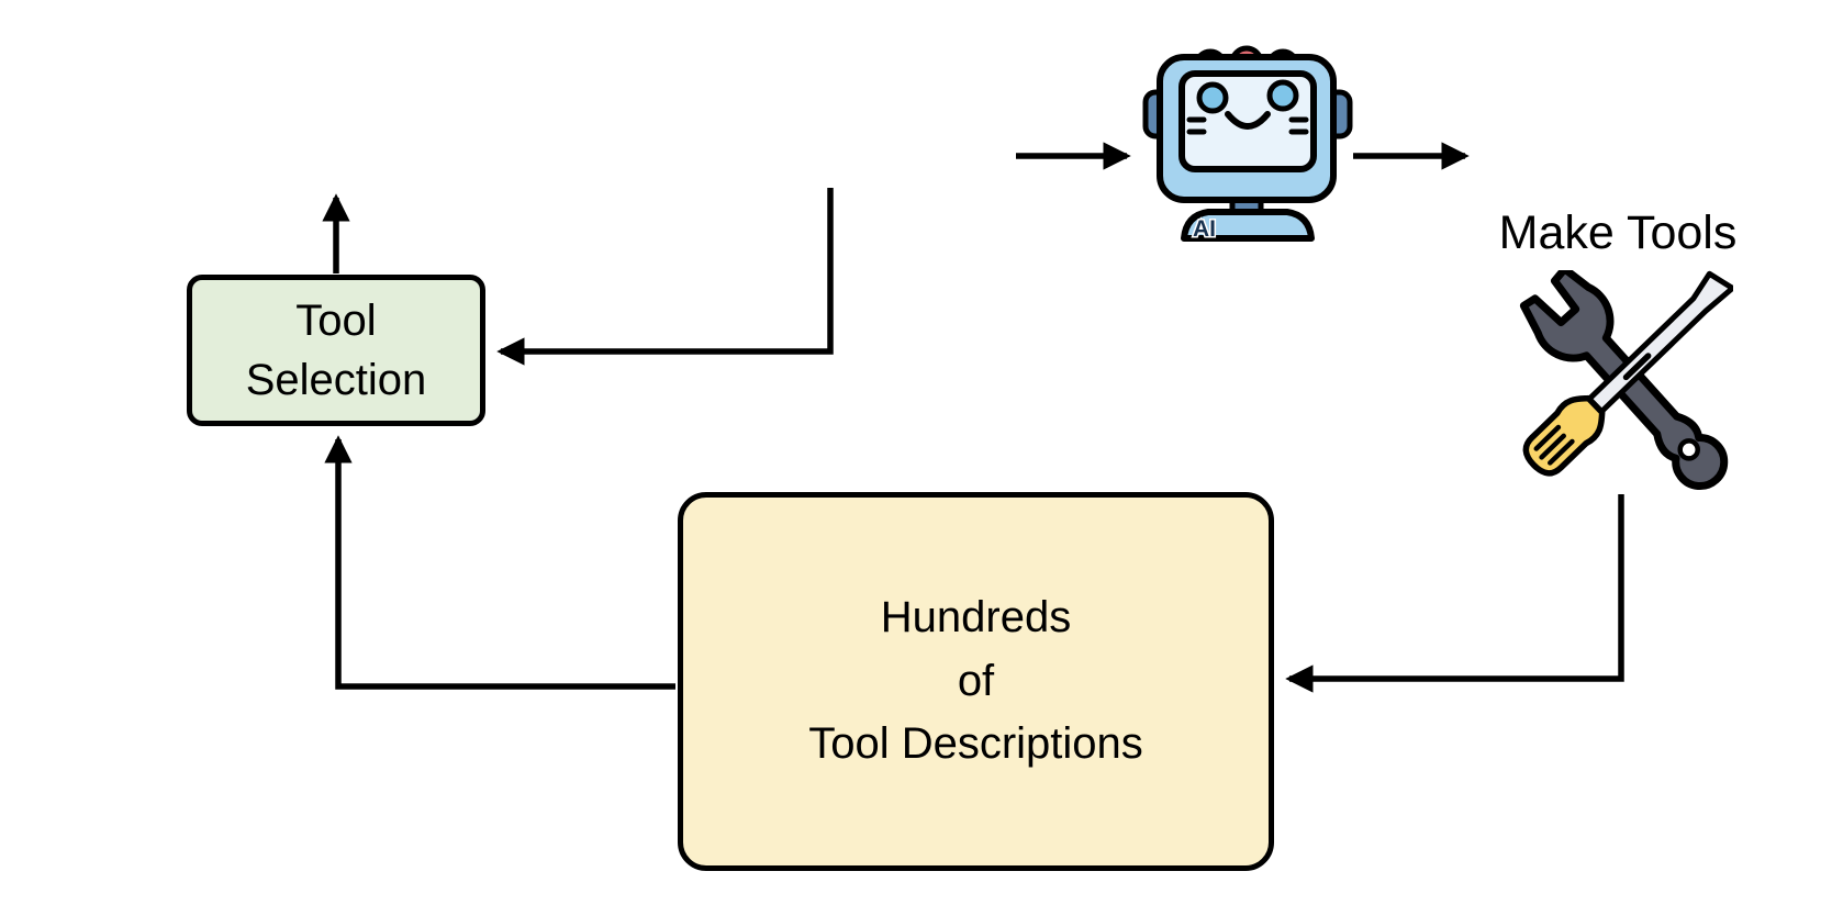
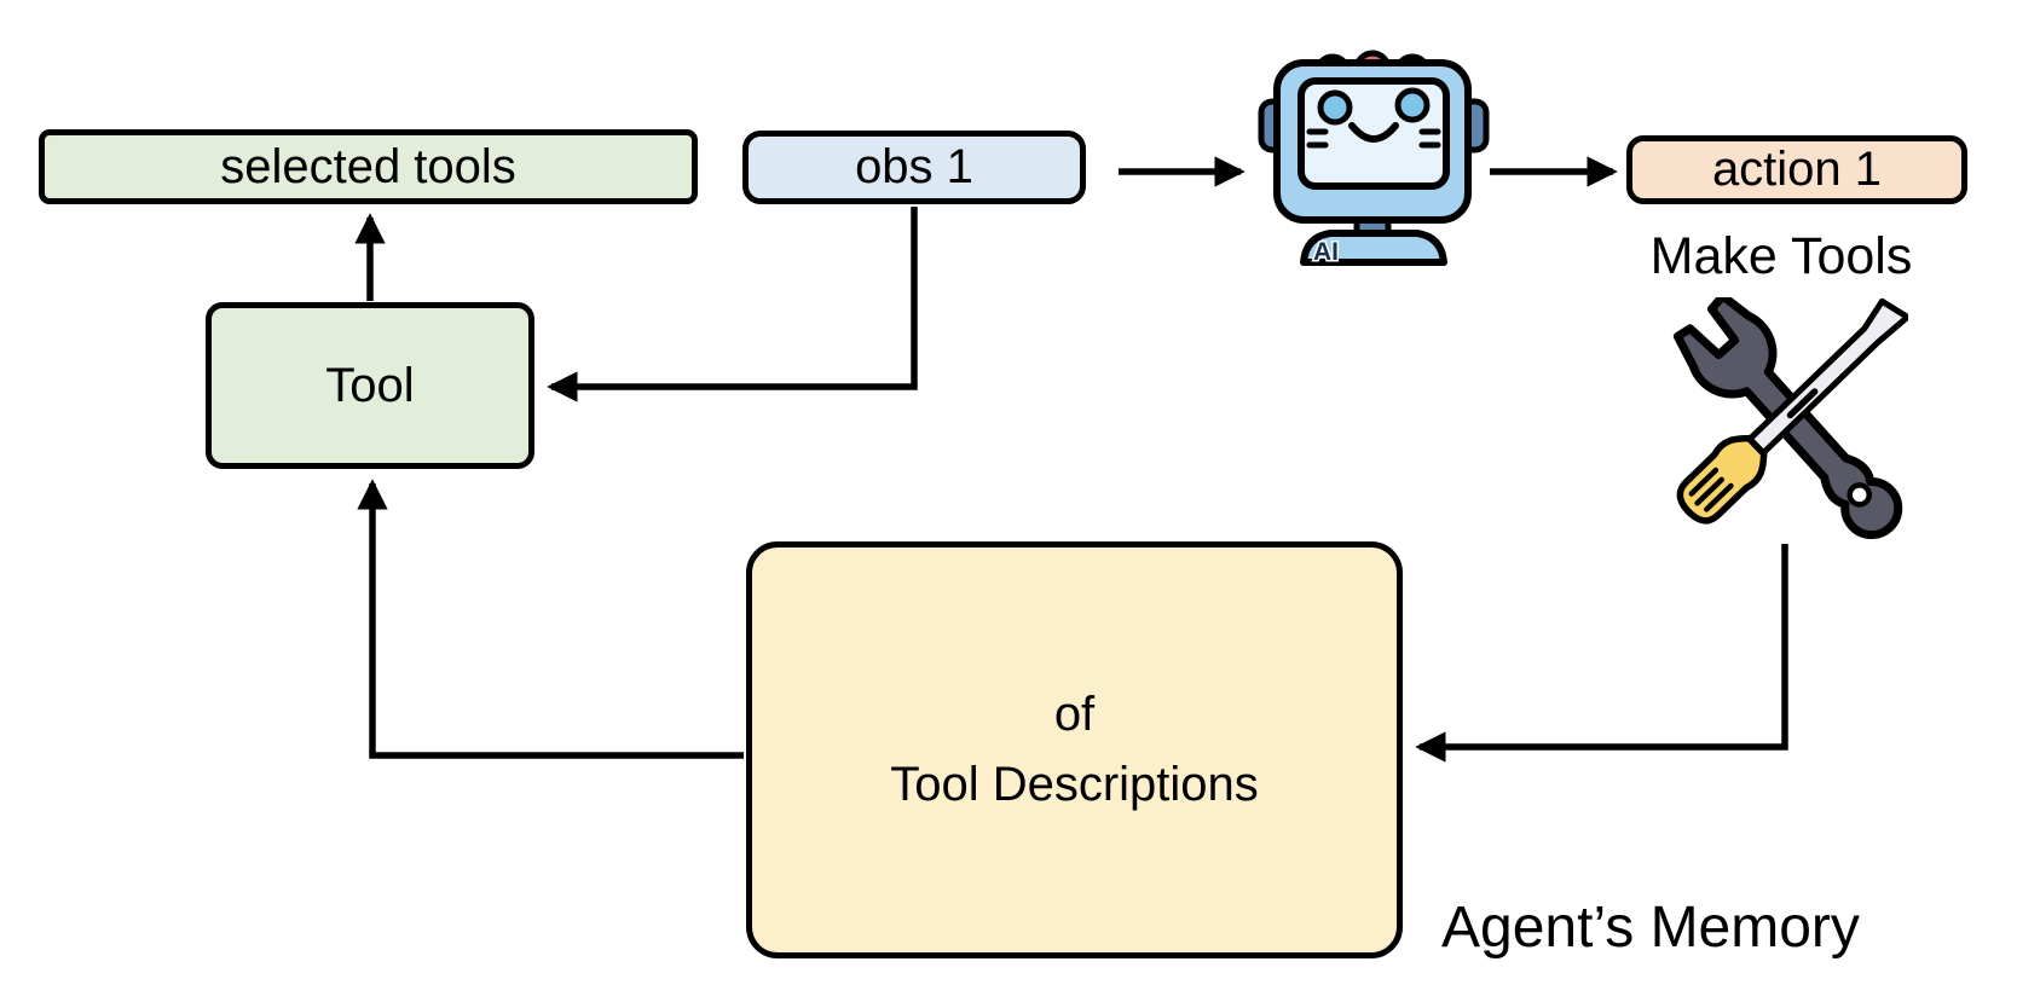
+ selected tools
+ obs 1
+ action 1
  Tool
- Selection
- Hundreds
  of
  Tool Descriptions
  Make Tools
+ Agent’s Memory
  AI
